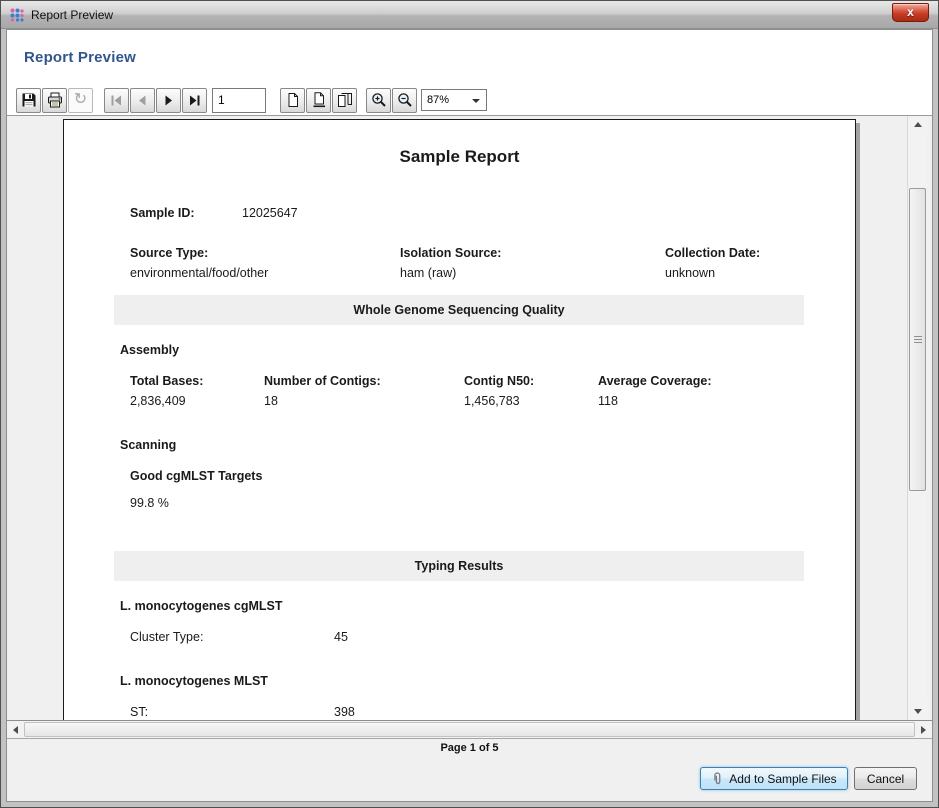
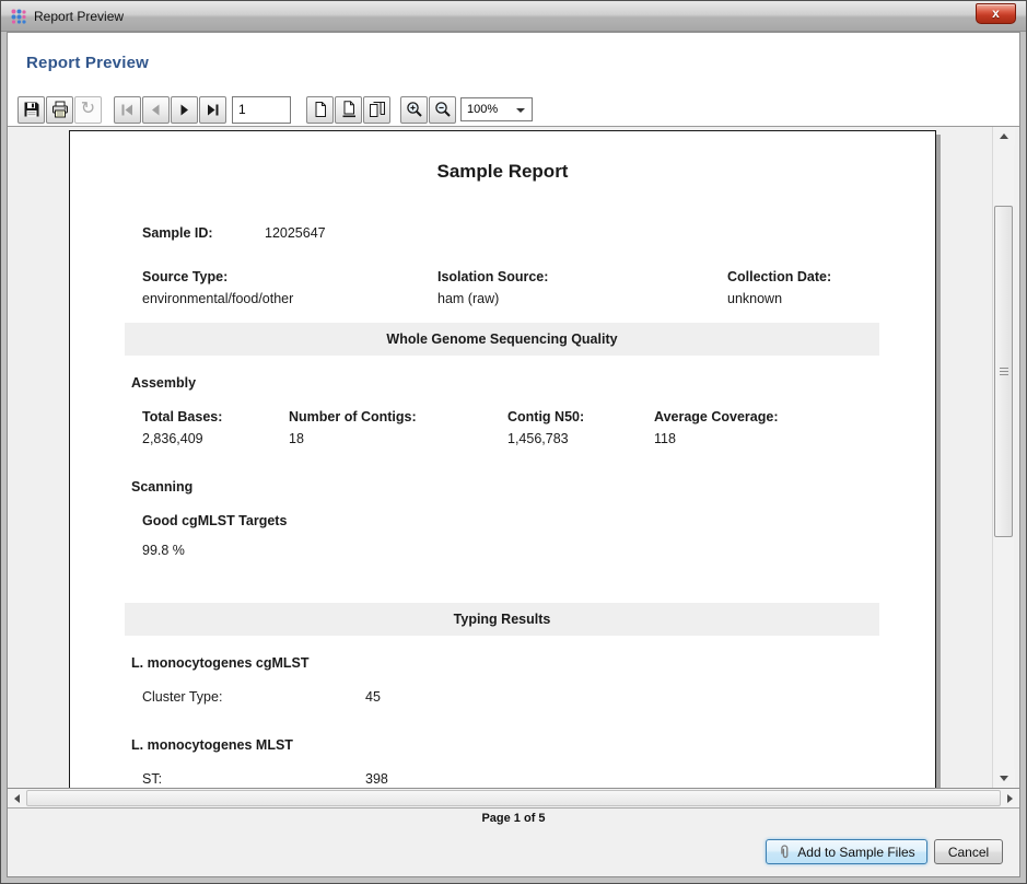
  Report Preview
  x
  Report Preview
  ↻
  1
- 87%
+ 100%
  Sample Report
  Sample ID:
  12025647
  Source Type:
  Isolation Source:
  Collection Date:
  environmental/food/other
  ham (raw)
  unknown
  Whole Genome Sequencing Quality
  Assembly
  Total Bases:
  Number of Contigs:
  Contig N50:
  Average Coverage:
  2,836,409
  18
  1,456,783
  118
  Scanning
  Good cgMLST Targets
  99.8 %
  Typing Results
  L. monocytogenes cgMLST
  Cluster Type:
  45
  L. monocytogenes MLST
  ST:
  398
  Page 1 of 5
  Add to Sample Files
  Cancel
